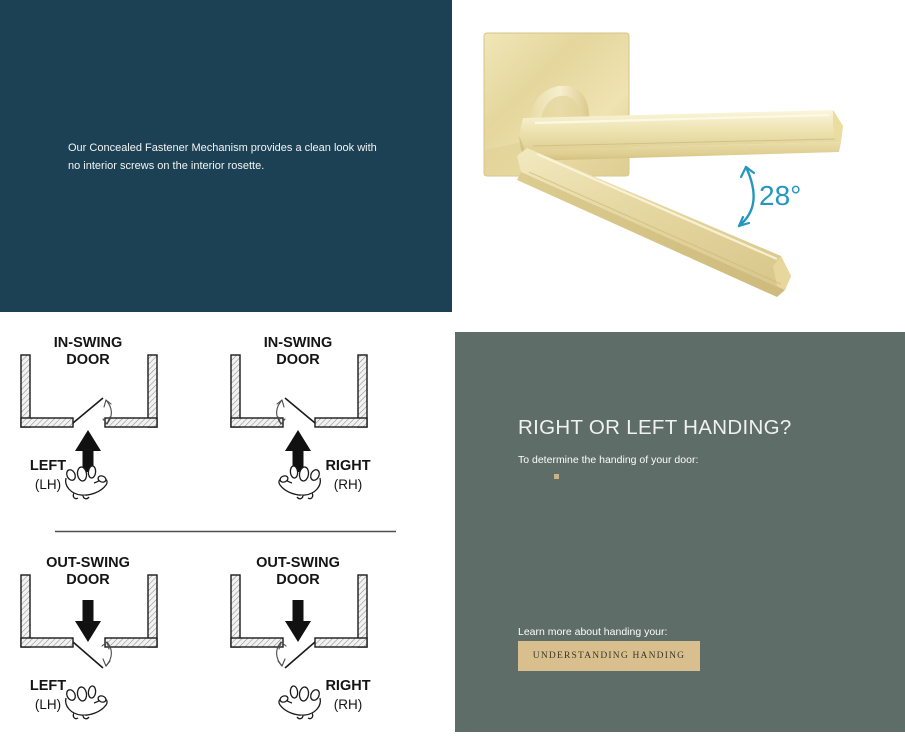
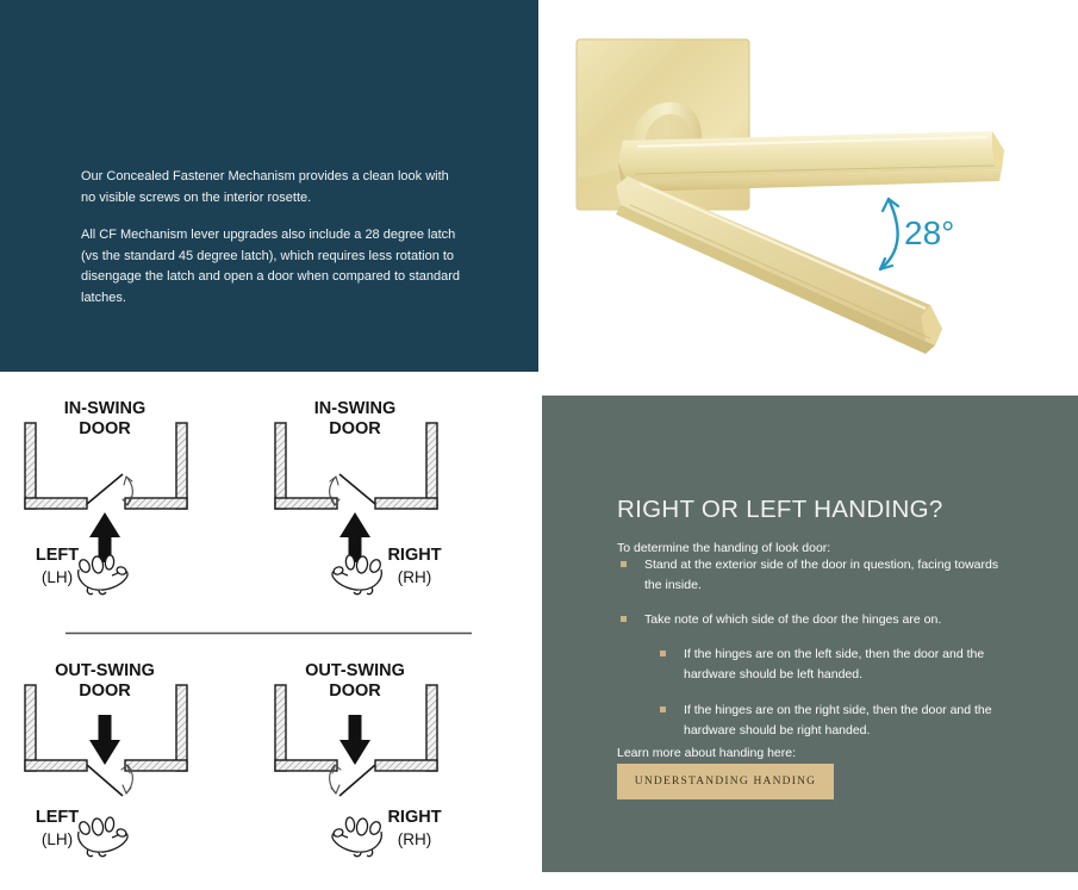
- Our Concealed Fastener Mechanism provides a clean look with no interior screws on the interior rosette.
+ Our Concealed Fastener Mechanism provides a clean look with no visible screws on the interior rosette.
+ All CF Mechanism lever upgrades also include a 28 degree latch (vs the standard 45 degree latch), which requires less rotation to disengage the latch and open a door when compared to standard latches.
  28°
  IN-SWING
  DOOR
  LEFT
  (LH)
  IN-SWING
  DOOR
  RIGHT
  (RH)
  OUT-SWING
  DOOR
  LEFT
  (LH)
  OUT-SWING
  DOOR
  RIGHT
  (RH)
  RIGHT OR LEFT HANDING?
- To determine the handing of your door:
+ To determine the handing of look door:
+ Stand at the exterior side of the door in question, facing towards the inside.
+ Take note of which side of the door the hinges are on.
+ If the hinges are on the left side, then the door and the hardware should be left handed.
+ If the hinges are on the right side, then the door and the hardware should be right handed.
- Learn more about handing your:
+ Learn more about handing here:
  UNDERSTANDING HANDING
